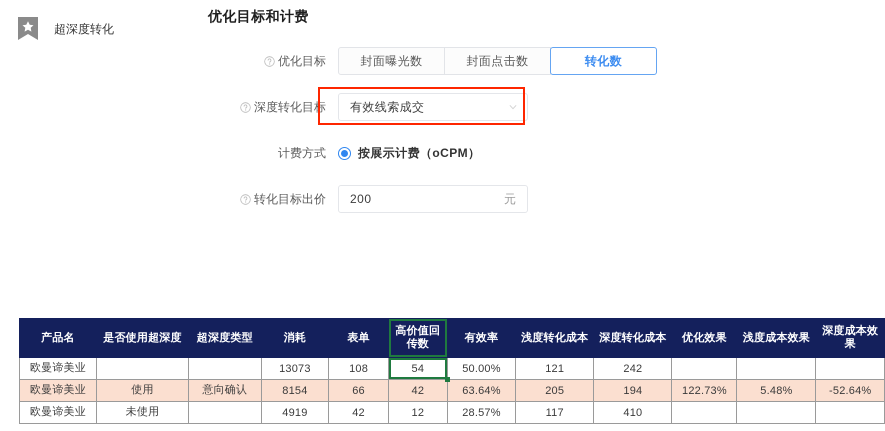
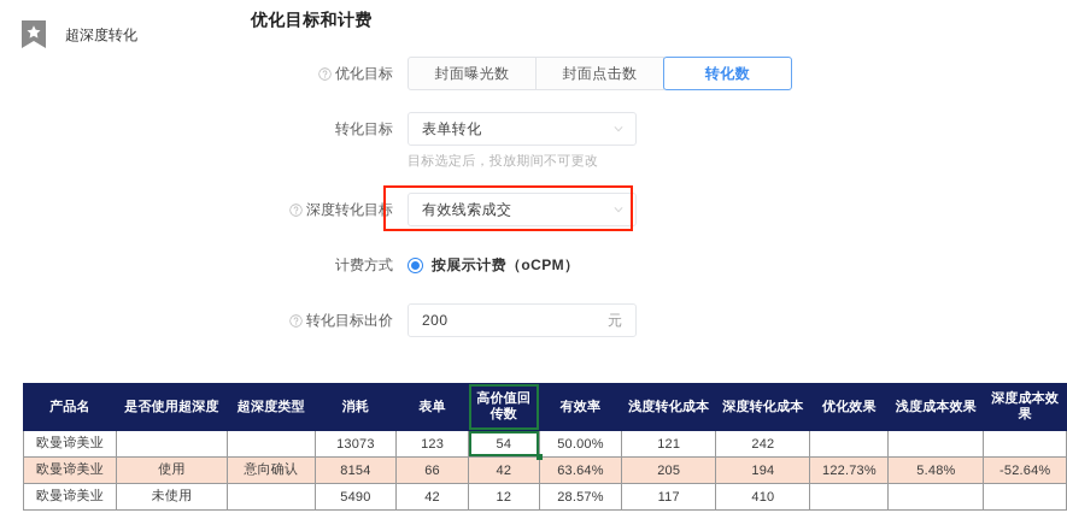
  超深度转化
  优化目标和计费
  优化目标
  封面曝光数
  封面点击数
  转化数
+ 转化目标
+ 表单转化
+ 目标选定后，投放期间不可更改
  深度转化目标
  有效线索成交
  计费方式
  按展示计费（oCPM）
  转化目标出价
  200
  元
  产品名	是否使用超深度	超深度类型	消耗	表单	高价值回传数	有效率	浅度转化成本	深度转化成本	优化效果	浅度成本效果	深度成本效果
- 欧曼谛美业			13073	108	54	50.00%	121	242
+ 欧曼谛美业			13073	123	54	50.00%	121	242
  欧曼谛美业	使用	意向确认	8154	66	42	63.64%	205	194	122.73%	5.48%	-52.64%
- 欧曼谛美业	未使用		4919	42	12	28.57%	117	410
+ 欧曼谛美业	未使用		5490	42	12	28.57%	117	410
